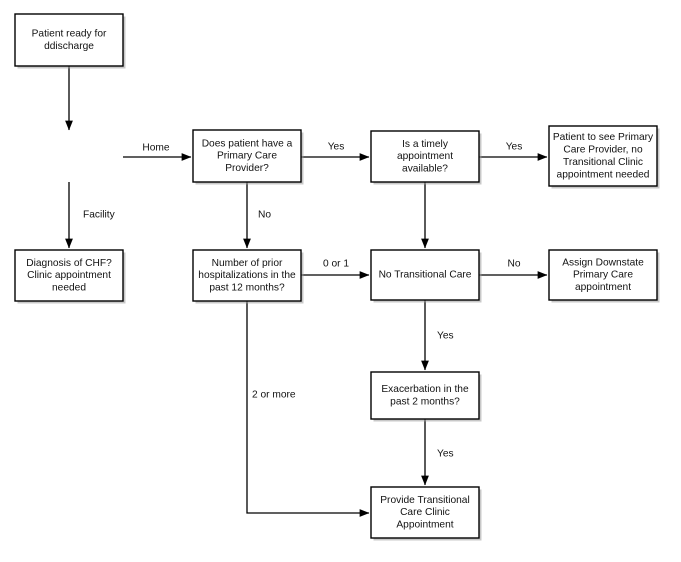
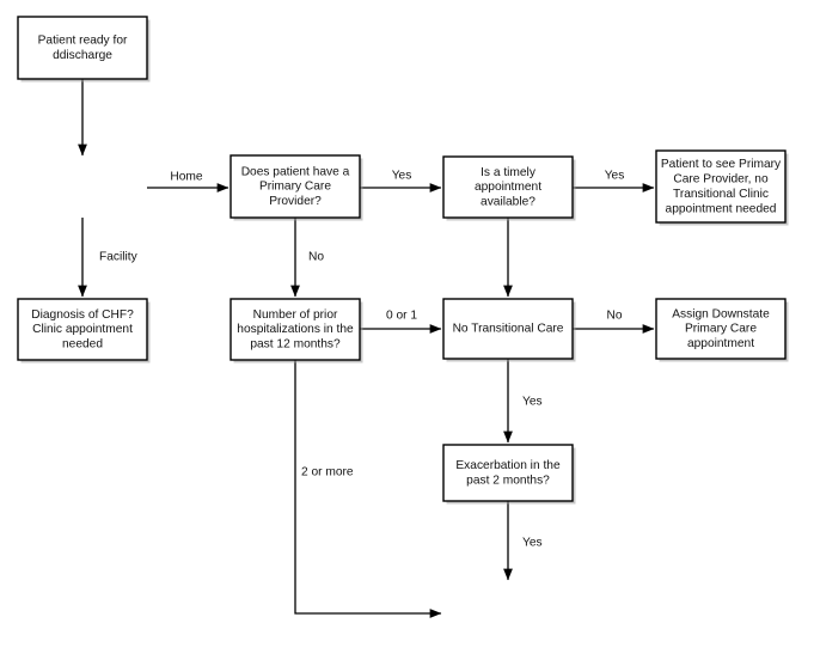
  Patient ready for
  ddischarge
  Does patient have a
  Primary Care
  Provider?
  Is a timely
  appointment
  available?
  Patient to see Primary
  Care Provider, no
  Transitional Clinic
  appointment needed
  Diagnosis of CHF?
  Clinic appointment
  needed
  Number of prior
  hospitalizations in the
  past 12 months?
  No Transitional Care
  Assign Downstate
  Primary Care
  appointment
  Exacerbation in the
  past 2 months?
- Provide Transitional
- Care Clinic
- Appointment
  Home
  Facility
  Yes
  No
  Yes
  0 or 1
  No
  Yes
  2 or more
  Yes
